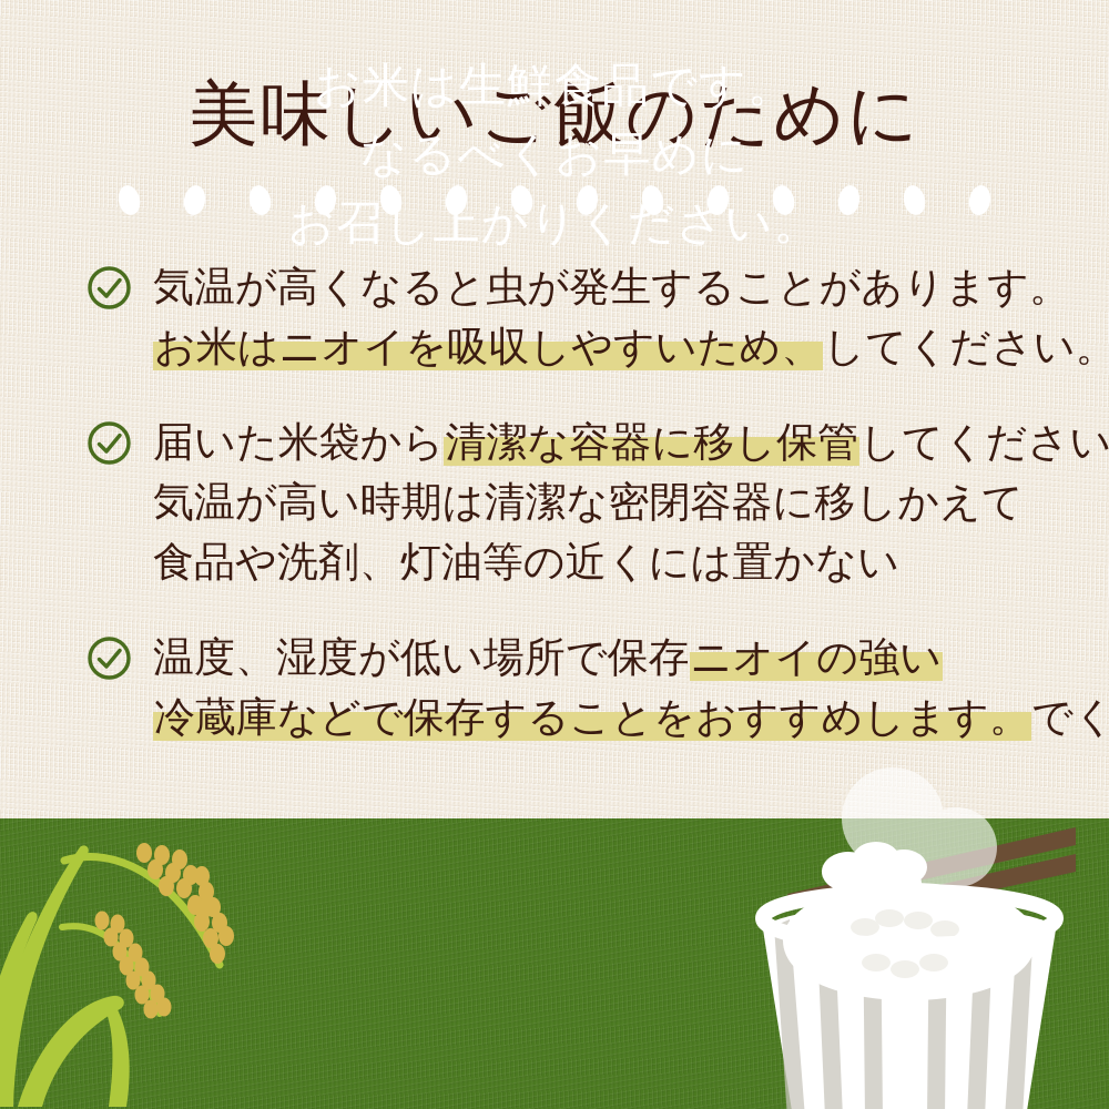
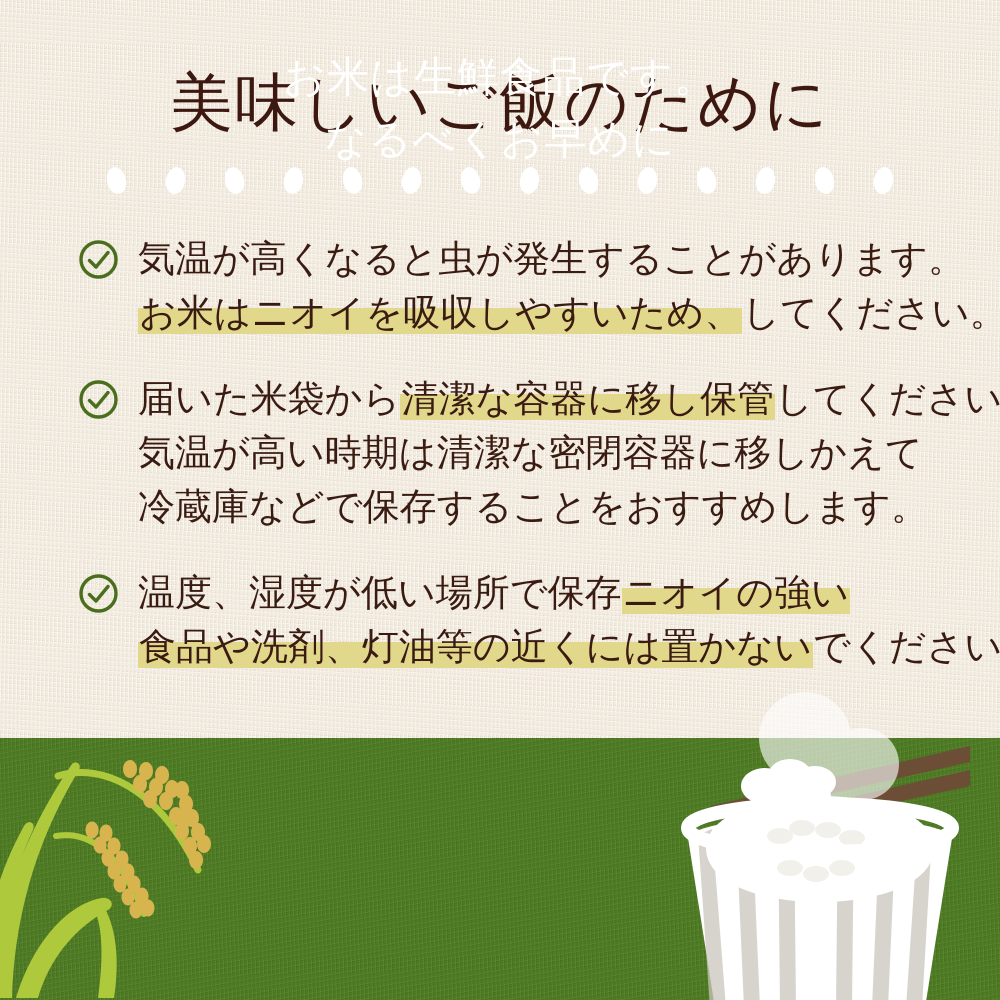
  美味しいご飯のために
  気温が高くなると虫が発生することがあります。
  お米はニオイを吸収しやすいため、してください。
  届いた米袋から清潔な容器に移し保管してください
  気温が高い時期は清潔な密閉容器に移しかえて
- 食品や洗剤、灯油等の近くには置かない
+ 冷蔵庫などで保存することをおすすめします。
  温度、湿度が低い場所で保存ニオイの強い
- 冷蔵庫などで保存することをおすすめします。でく
+ 食品や洗剤、灯油等の近くには置かないでください
  お米は生鮮食品です。
  なるべくお早めに
- お召し上がりください。
